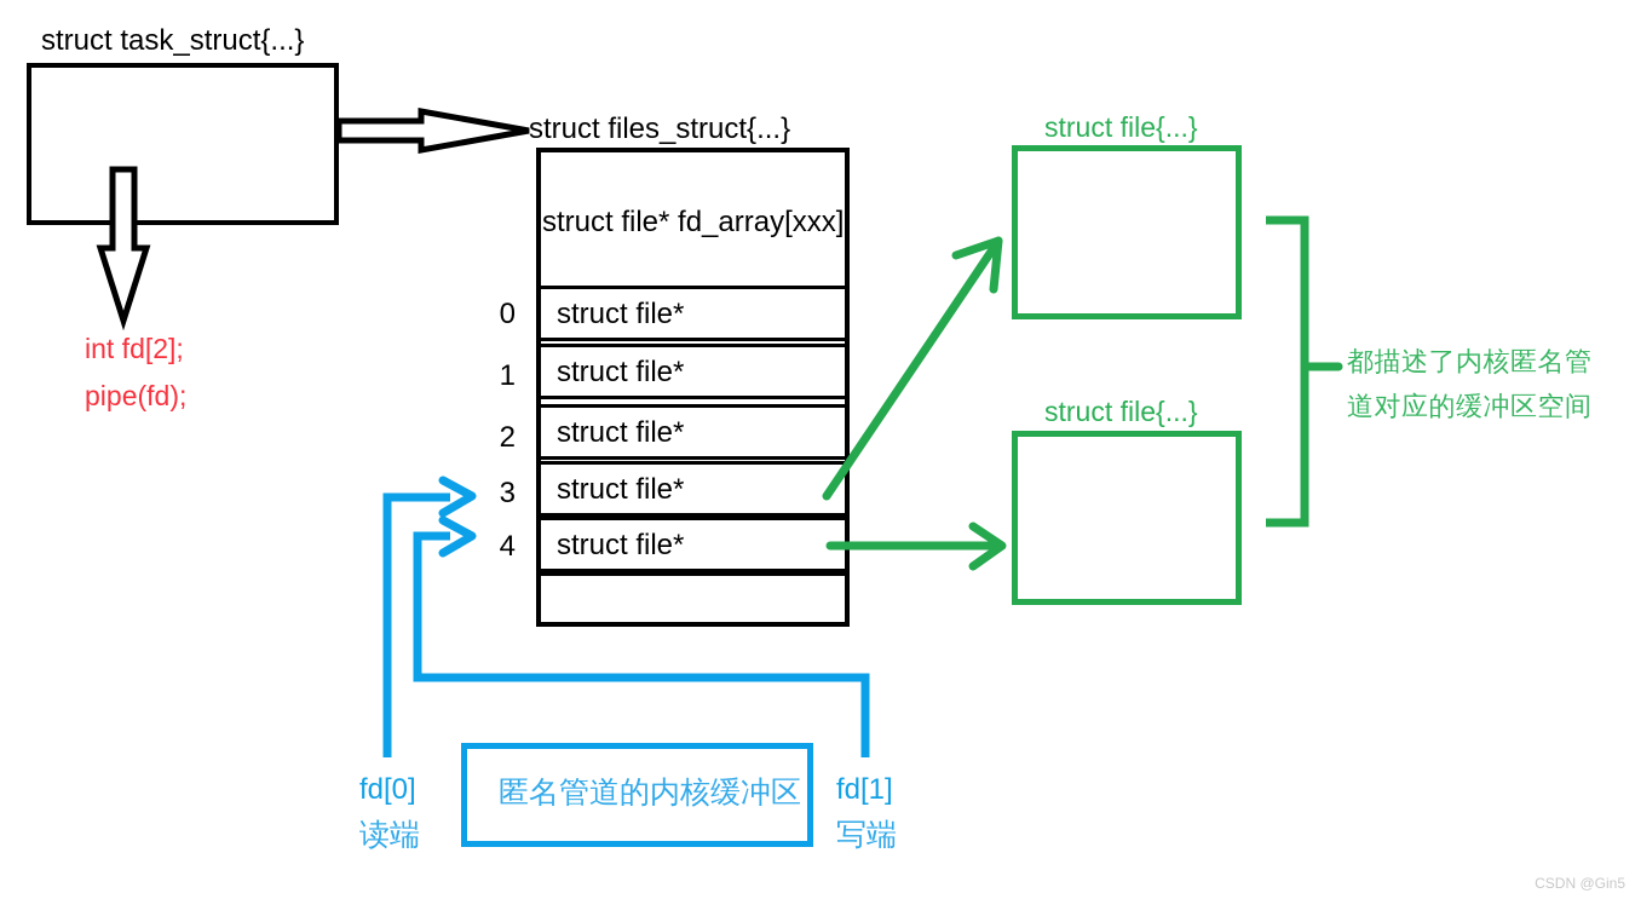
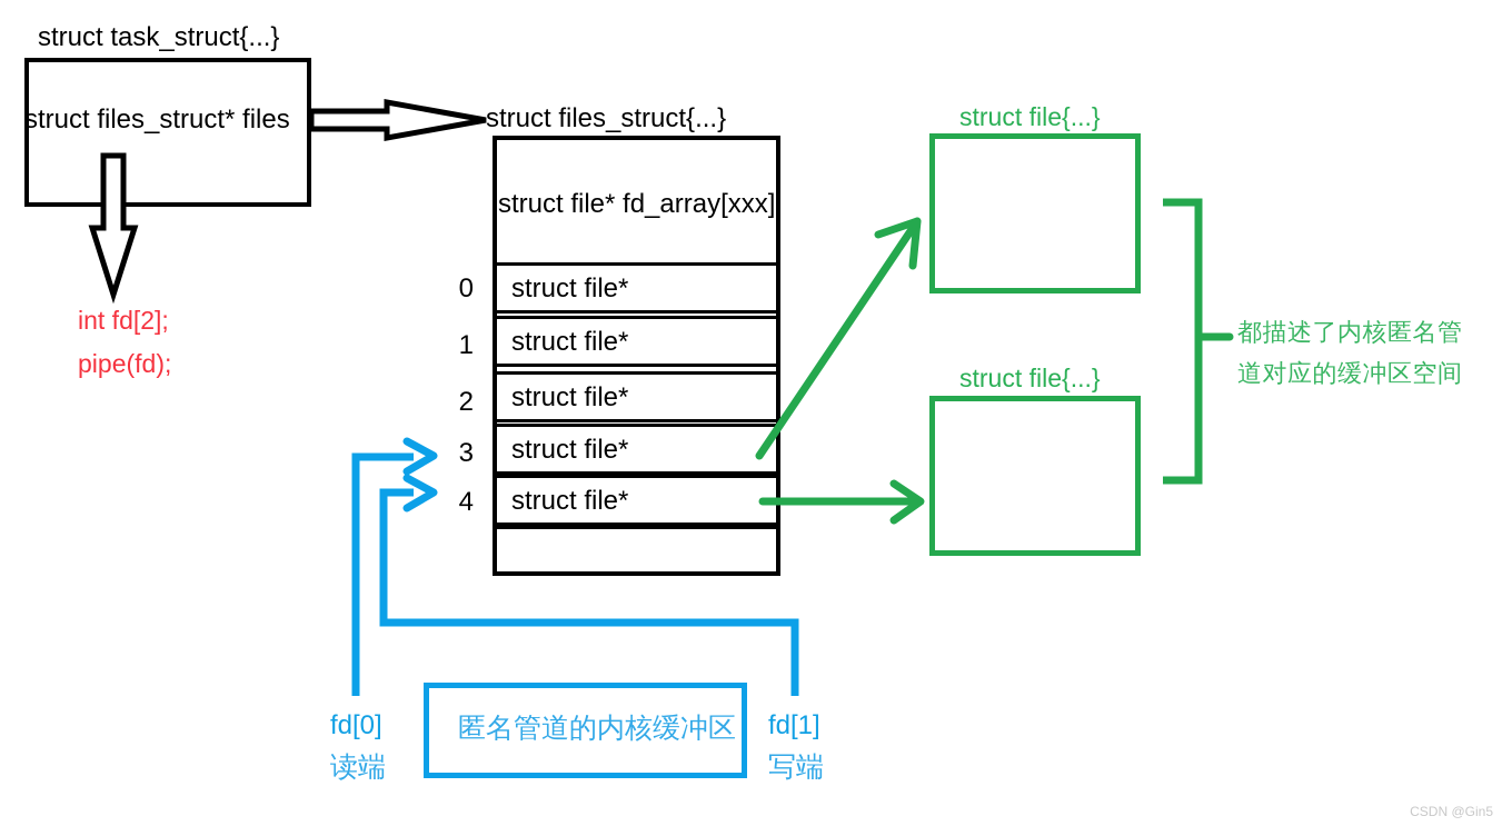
  struct task_struct{...}
+ struct files_struct* files
  int fd[2];
  pipe(fd);
  struct files_struct{...}
  struct file* fd_array[xxx]
  0
  1
  2
  3
  4
  struct file*
  struct file*
  struct file*
  struct file*
  struct file*
  struct file{...}
  struct file{...}
  都描述了内核匿名管
  道对应的缓冲区空间
  匿名管道的内核缓冲区
  fd[0]
  读端
  fd[1]
  写端
  CSDN @Gin5
